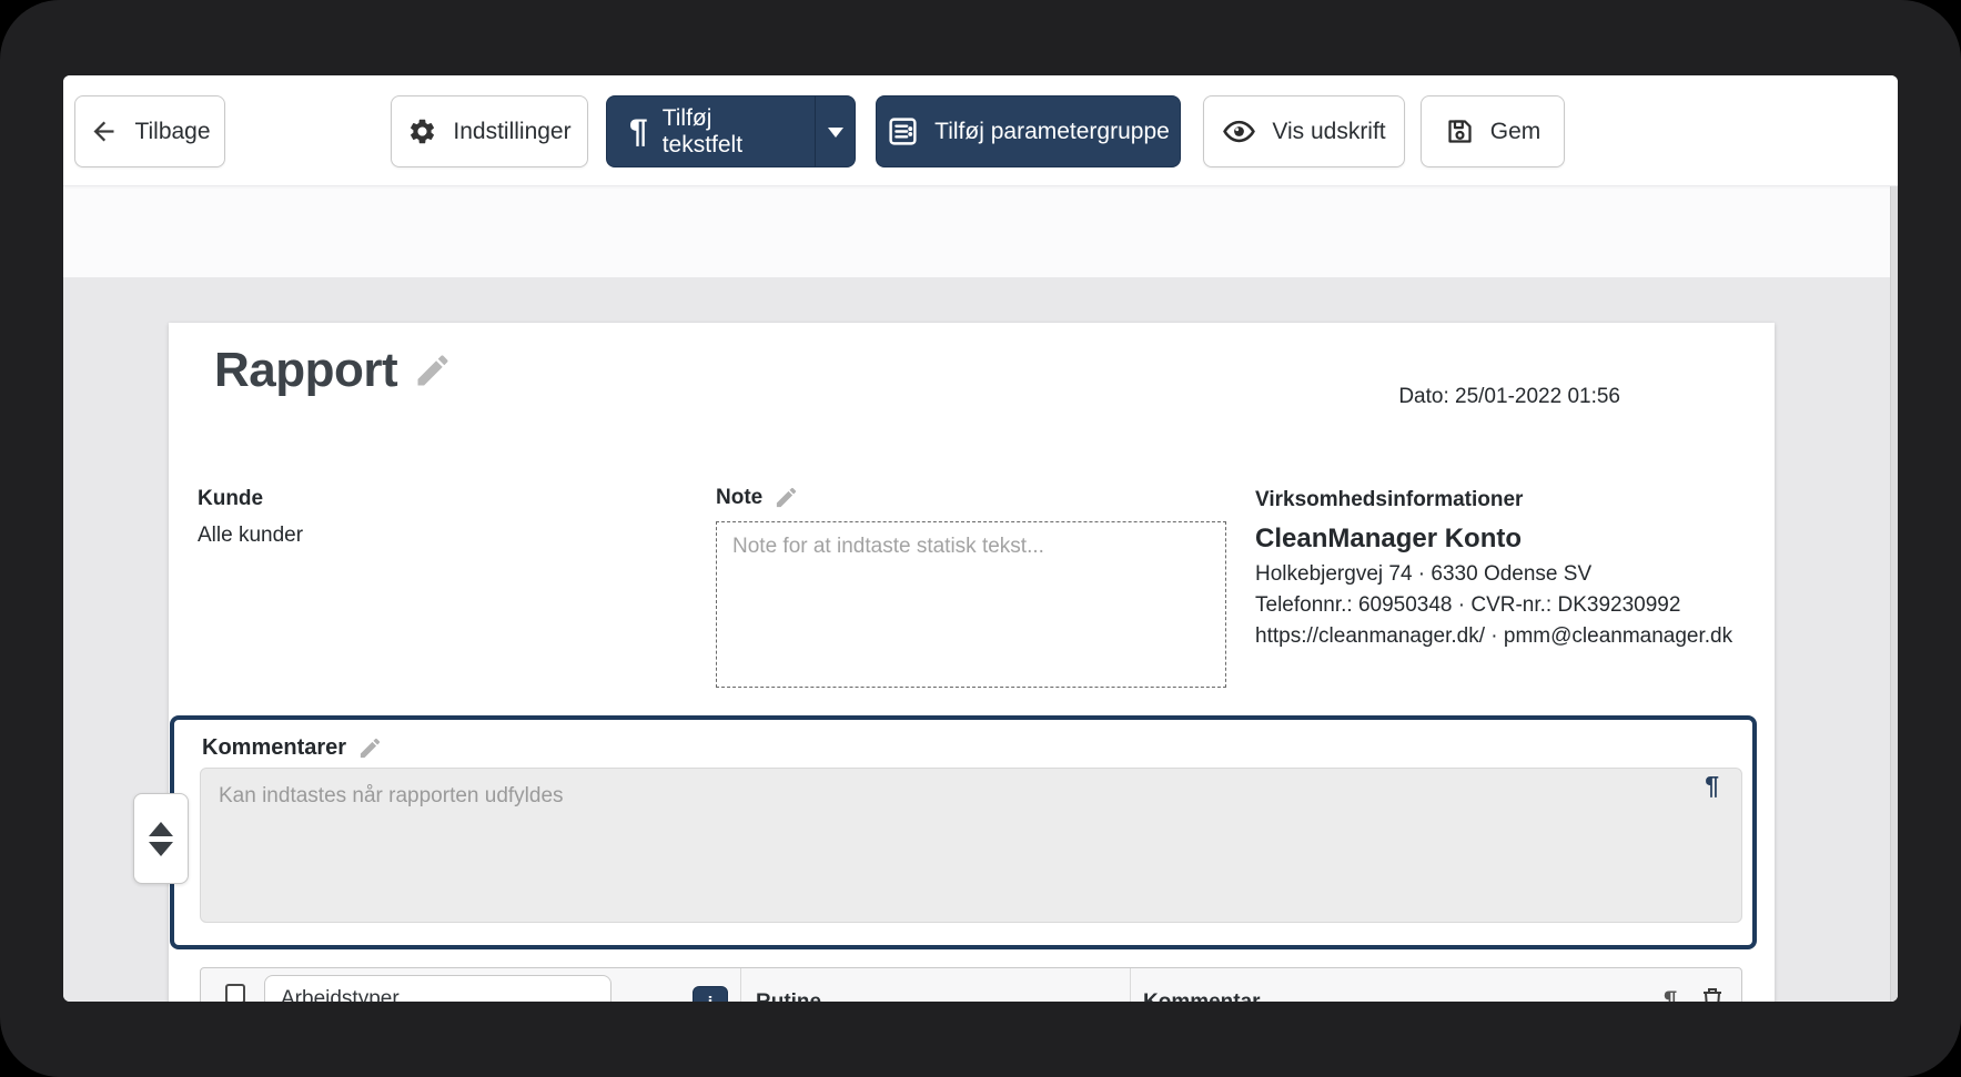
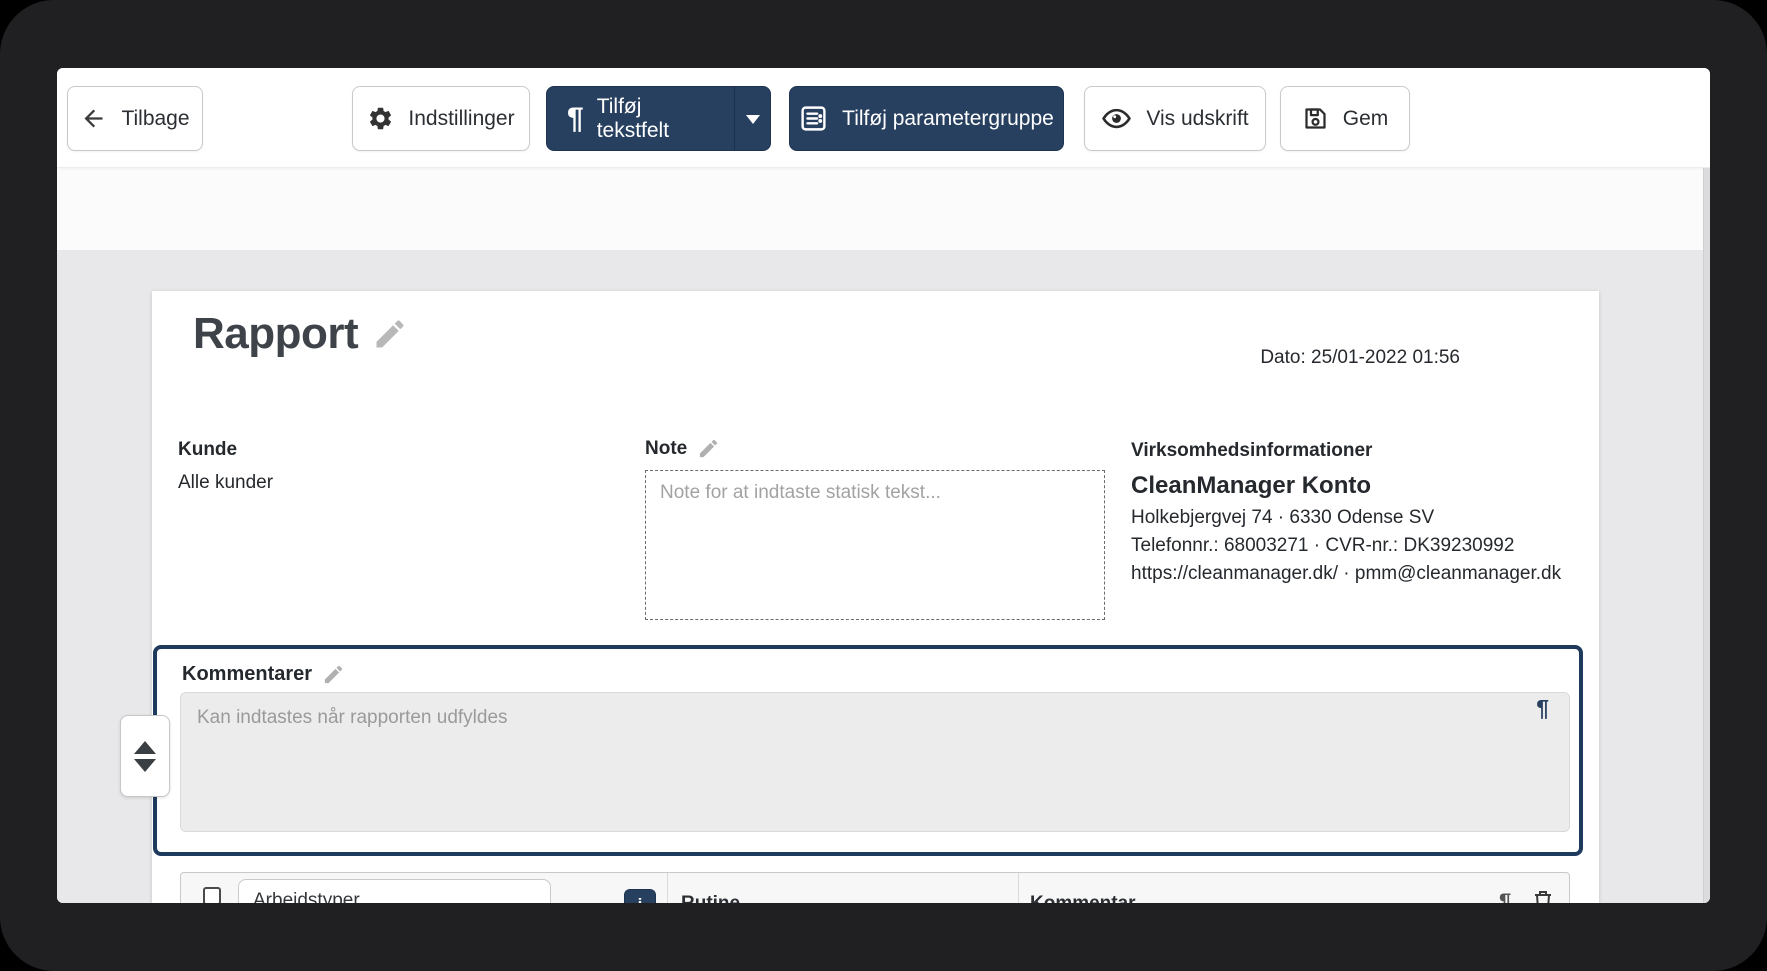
  Tilbage
  Indstillinger
  ¶
  Tilføj tekstfelt
  Tilføj parametergruppe
  Vis udskrift
  Gem
  Rapport
  Dato: 25/01-2022 01:56
  Kunde
  Alle kunder
  Note
  Note for at indtaste statisk tekst...
  Virksomhedsinformationer
  CleanManager Konto
  Holkebjergvej 74 · 6330 Odense SV
- Telefonnr.: 60950348 · CVR-nr.: DK39230992
+ Telefonnr.: 68003271 · CVR-nr.: DK39230992
  https://cleanmanager.dk/ · pmm@cleanmanager.dk
  Kommentarer
  Kan indtastes når rapporten udfyldes
  ¶
  Arbejdstyper
  ¶
